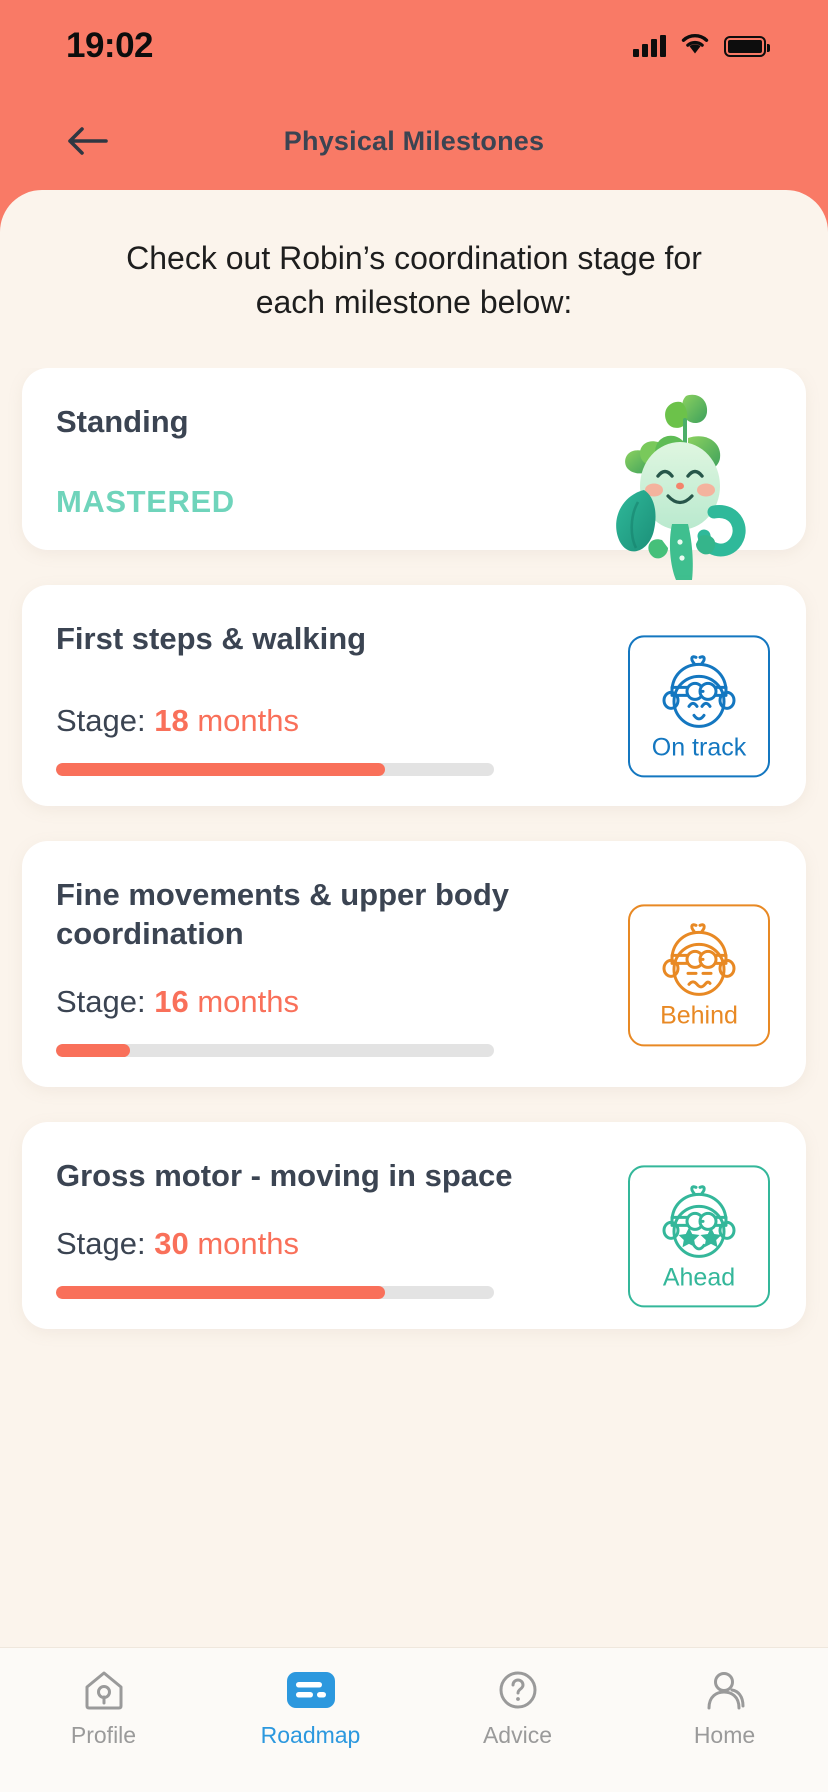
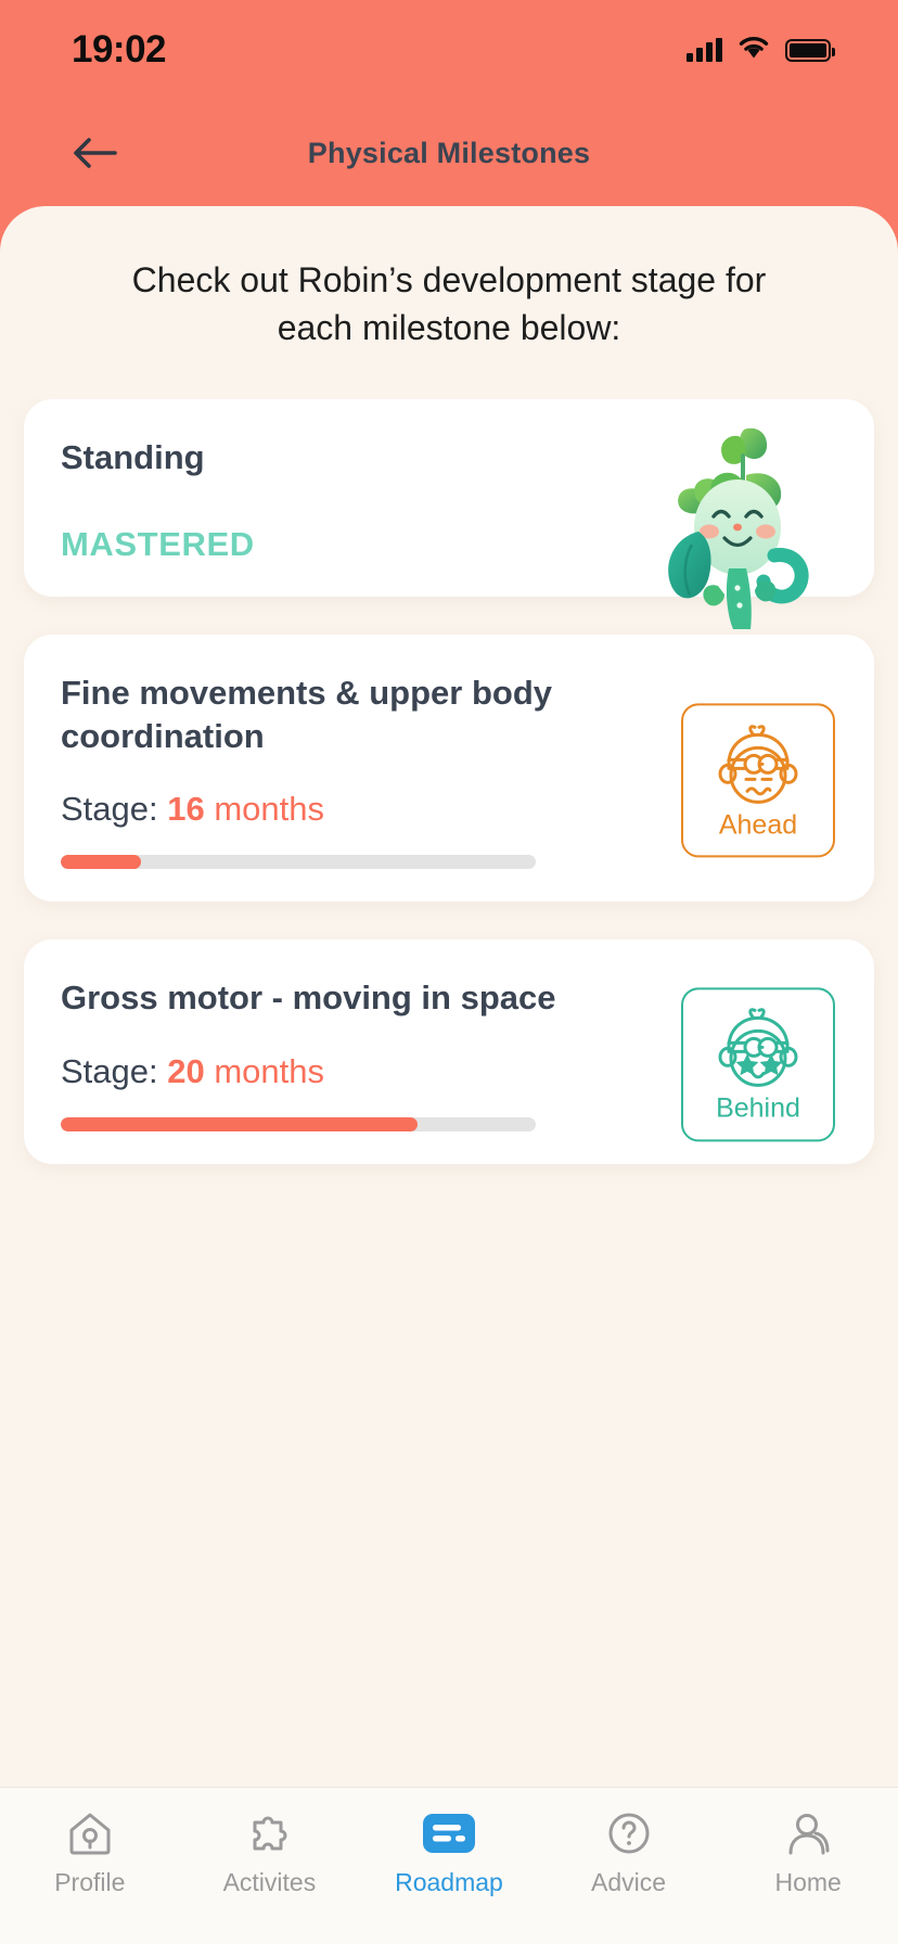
  19:02
  Physical Milestones
- Check out Robin’s coordination stage for each milestone below:
+ Check out Robin’s development stage for each milestone below:
  Standing
  MASTERED
- First steps & walking
- Stage: 18 months
- On track
  Fine movements & upper body coordination
  Stage: 16 months
- Behind
+ Ahead
  Gross motor - moving in space
- Stage: 30 months
+ Stage: 20 months
- Ahead
+ Behind
  Profile
+ Activites
  Roadmap
  Advice
  Home
